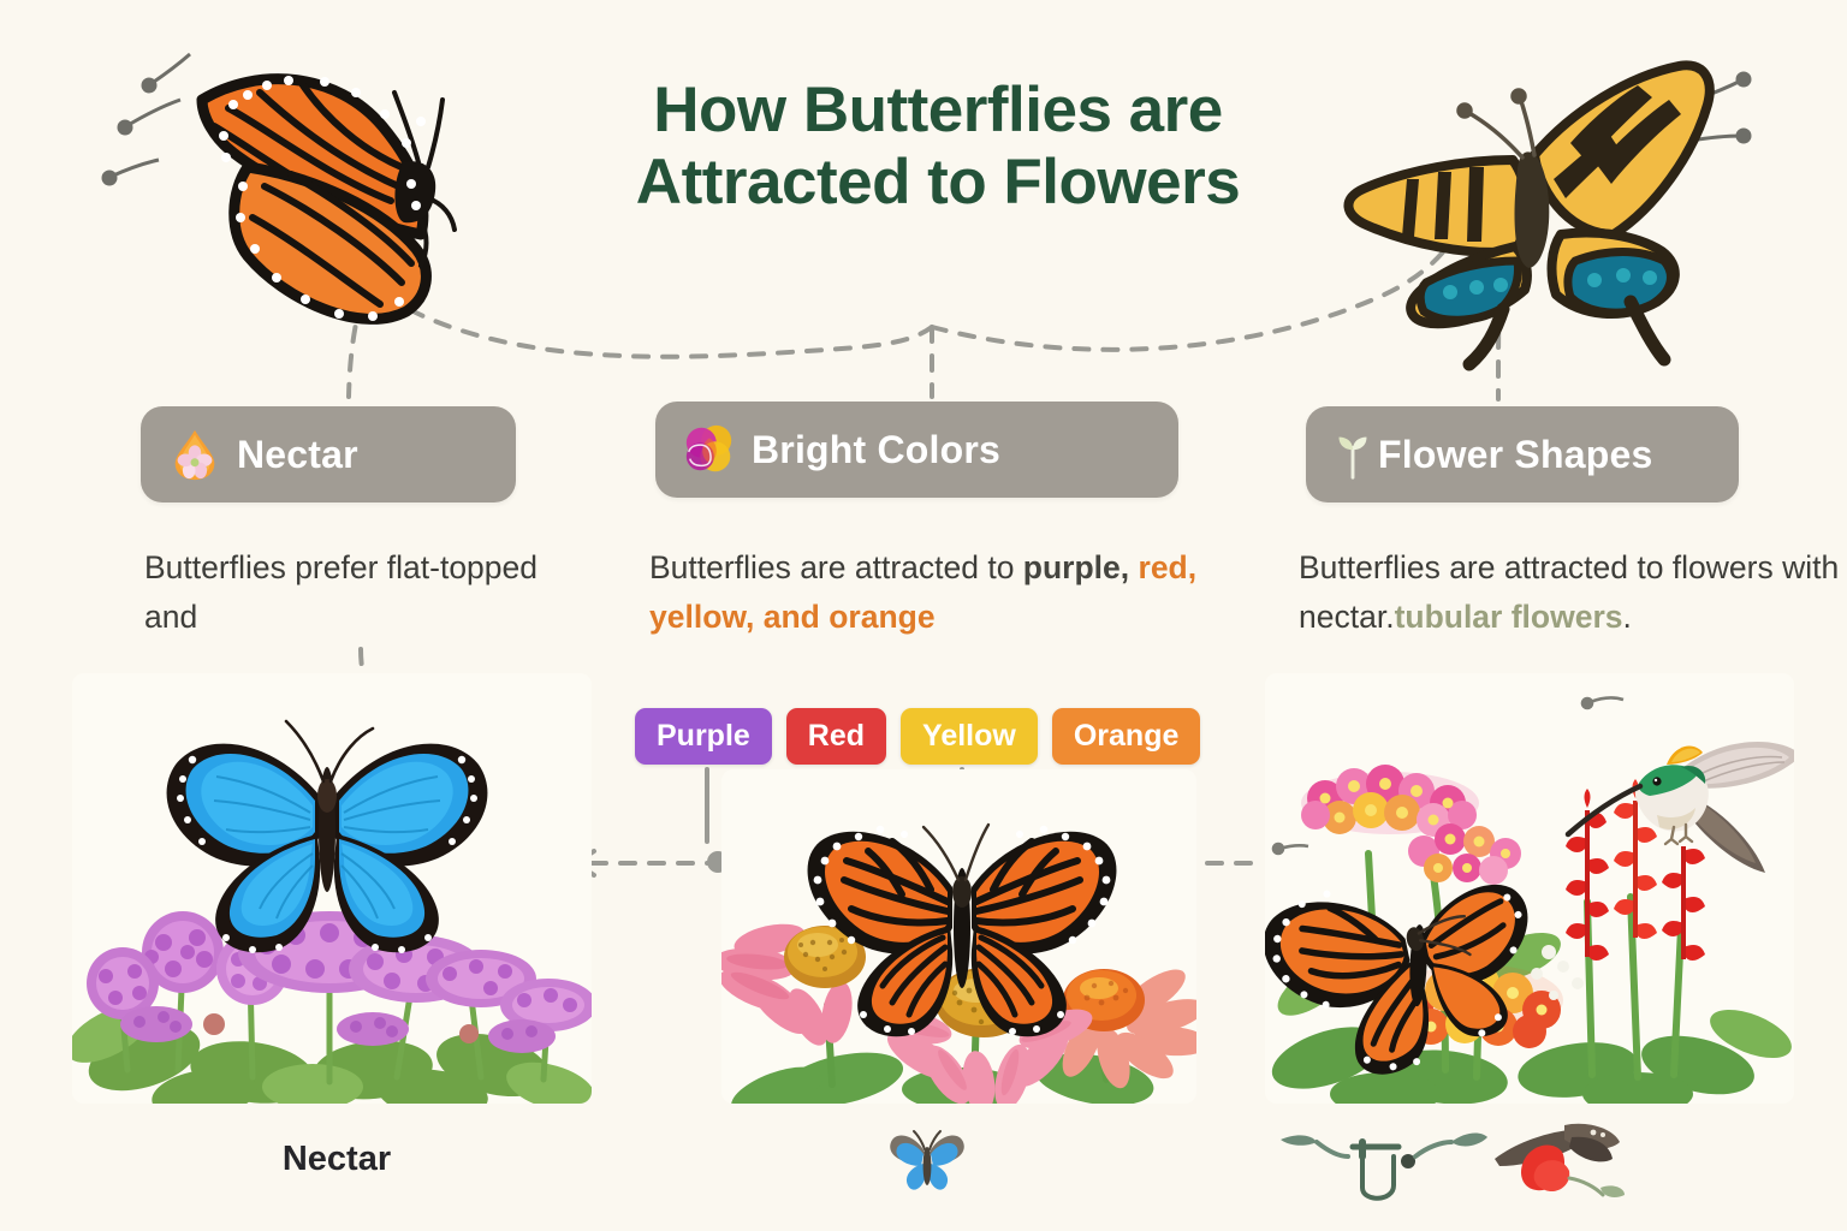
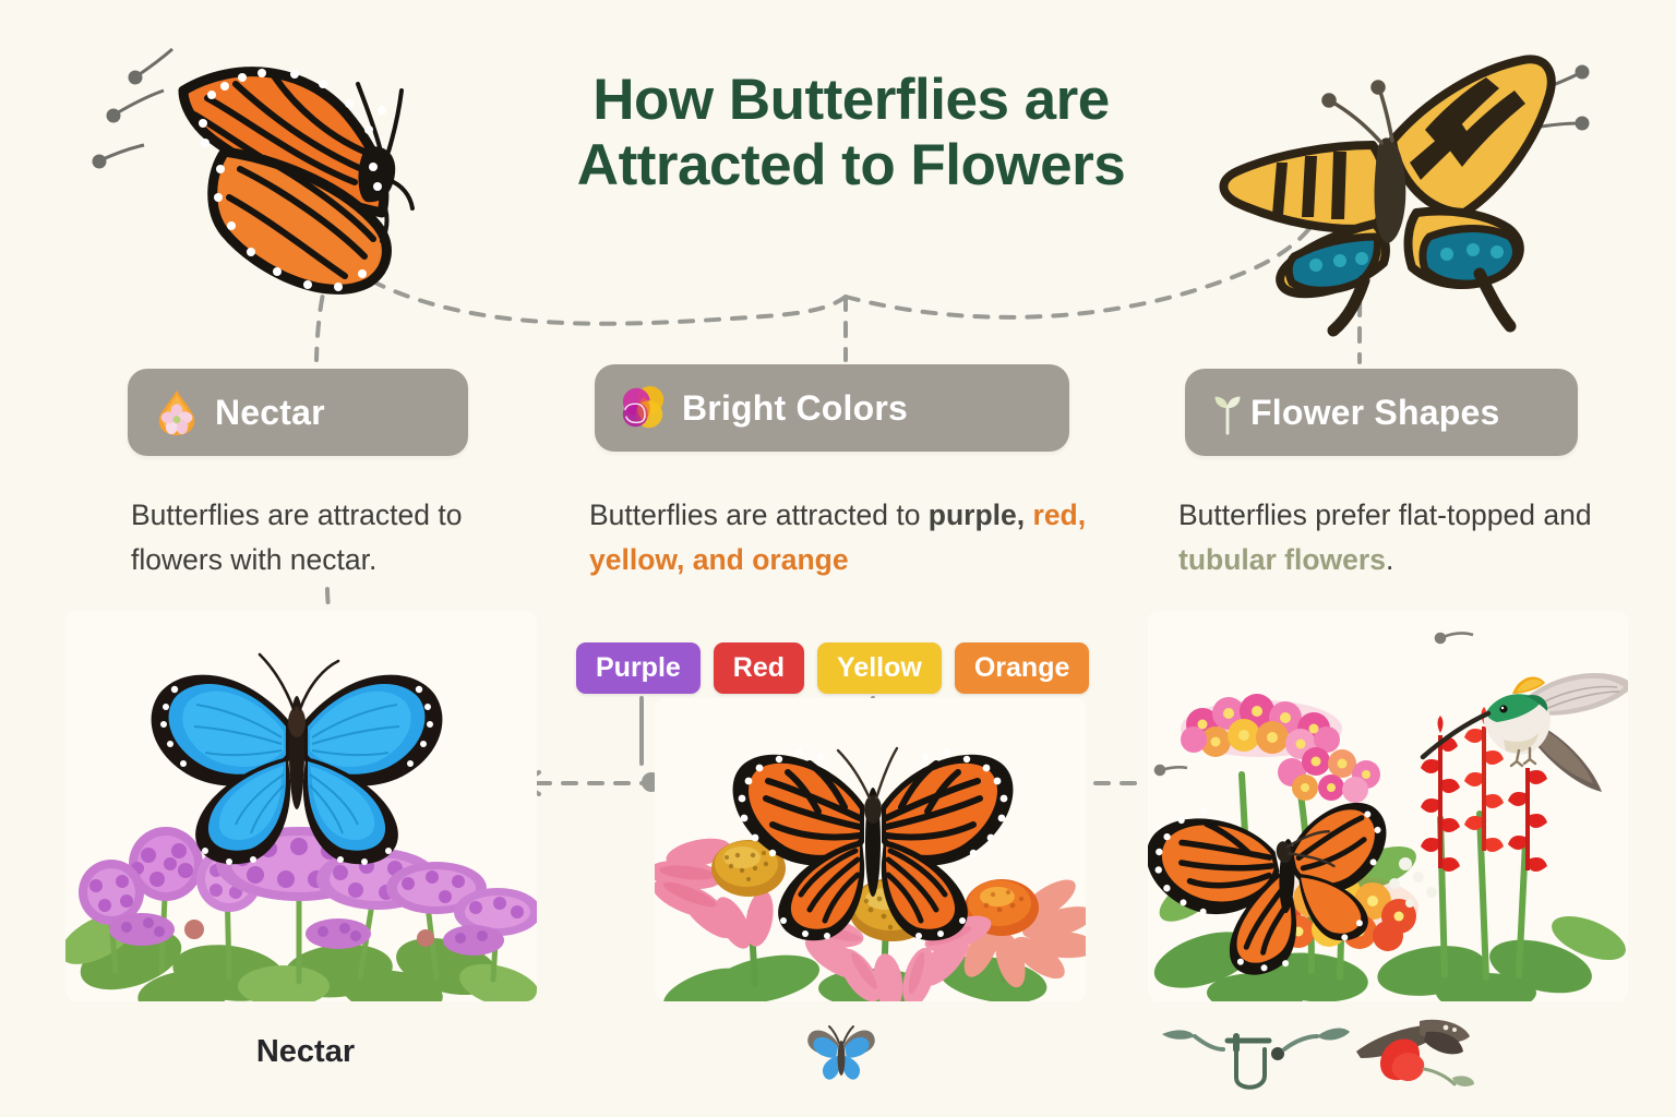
  How Butterflies are
  Attracted to Flowers
  Nectar
  Bright Colors
  Flower Shapes
- Butterflies prefer flat-topped and
+ Butterflies are attracted to flowers with nectar.
  Butterflies are attracted to purple, red, yellow, and orange
- Butterflies are attracted to flowers with nectar.tubular flowers.
+ Butterflies prefer flat-topped and tubular flowers.
  Purple
  Red
  Yellow
  Orange
  Nectar
